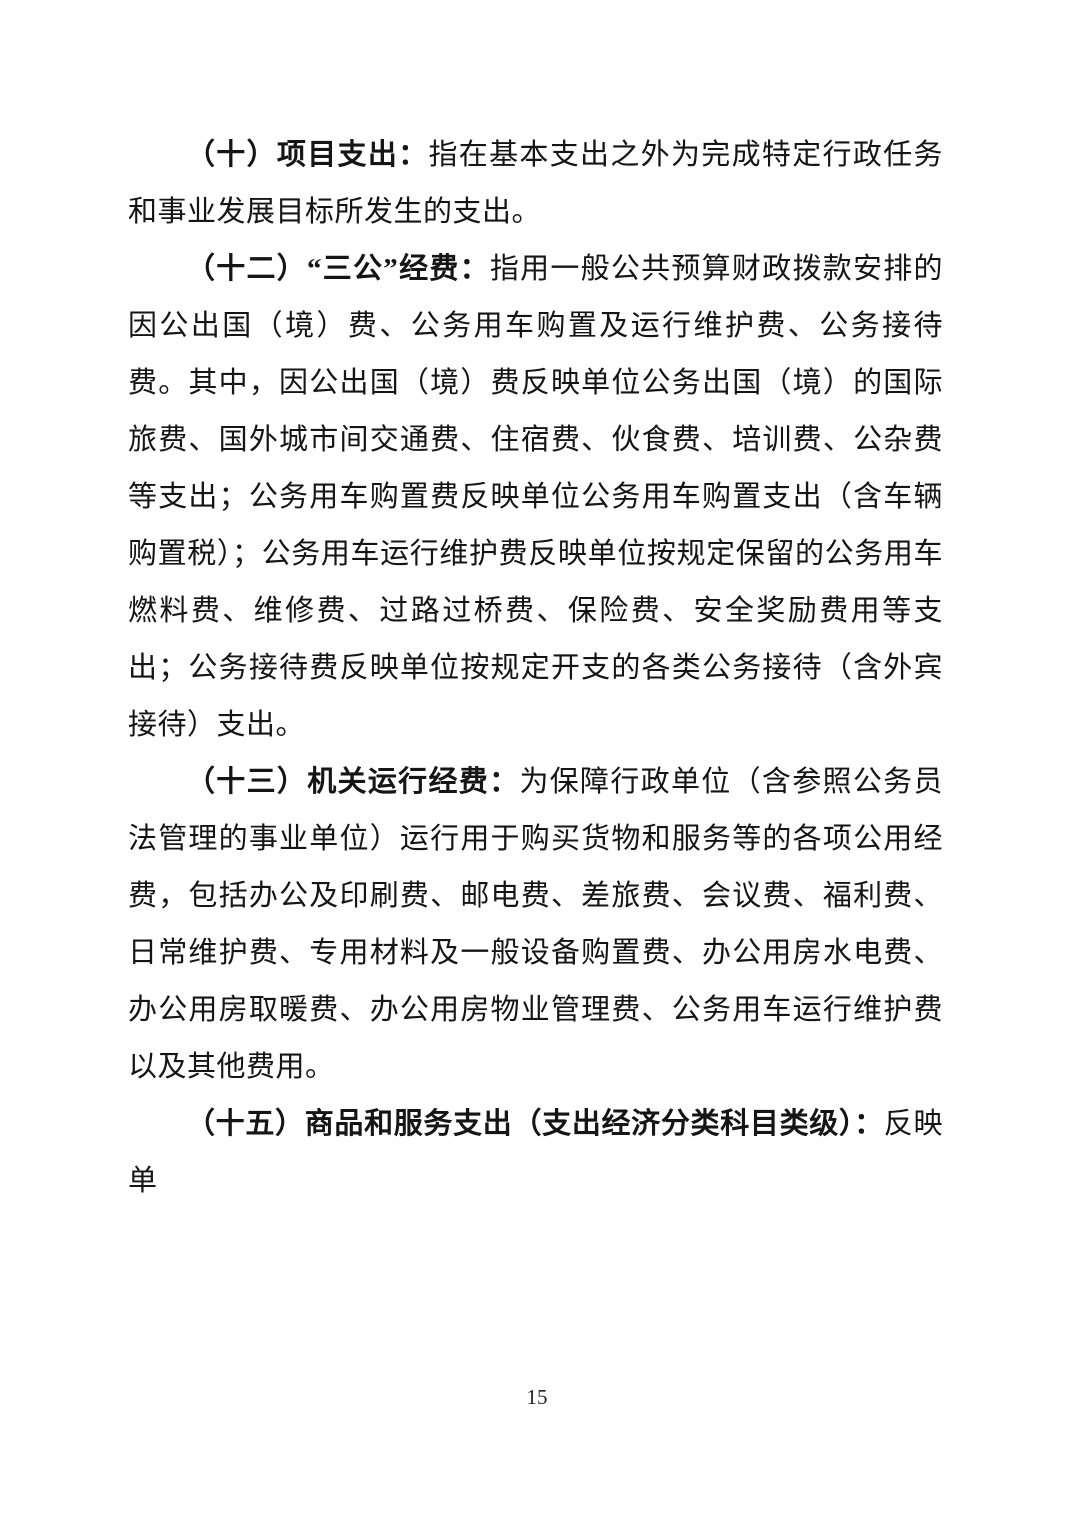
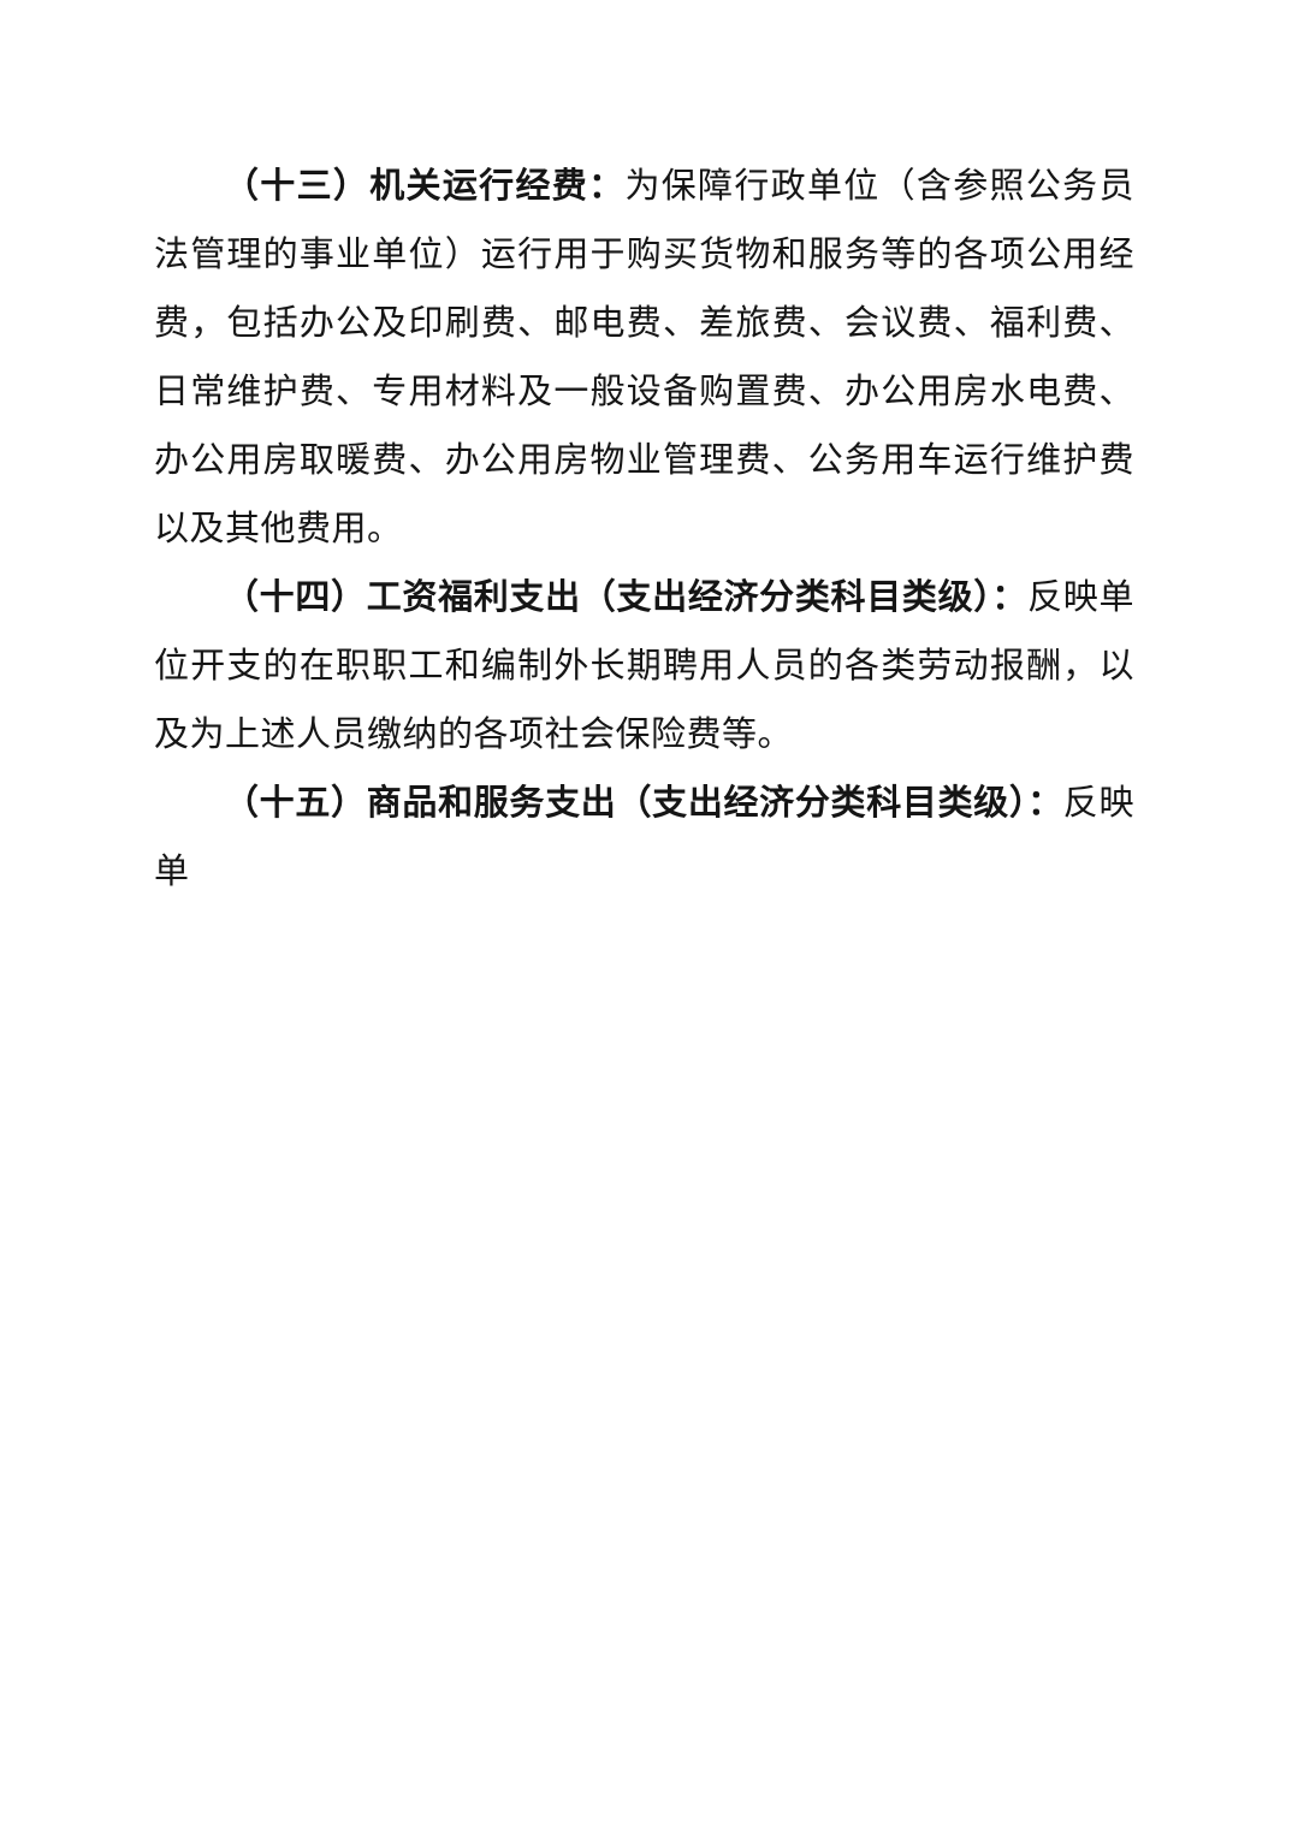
- （十）项目支出：指在基本支出之外为完成特定行政任务和事业发展目标所发生的支出。
- （十二）“三公”经费：指用一般公共预算财政拨款安排的因公出国（境）费、公务用车购置及运行维护费、公务接待费。其中，因公出国（境）费反映单位公务出国（境）的国际旅费、国外城市间交通费、住宿费、伙食费、培训费、公杂费等支出；公务用车购置费反映单位公务用车购置支出（含车辆购置税）；公务用车运行维护费反映单位按规定保留的公务用车燃料费、维修费、过路过桥费、保险费、安全奖励费用等支出；公务接待费反映单位按规定开支的各类公务接待（含外宾接待）支出。
  （十三）机关运行经费：为保障行政单位（含参照公务员法管理的事业单位）运行用于购买货物和服务等的各项公用经费，包括办公及印刷费、邮电费、差旅费、会议费、福利费、日常维护费、专用材料及一般设备购置费、办公用房水电费、办公用房取暖费、办公用房物业管理费、公务用车运行维护费以及其他费用。
+ （十四）工资福利支出（支出经济分类科目类级）：反映单位开支的在职职工和编制外长期聘用人员的各类劳动报酬，以及为上述人员缴纳的各项社会保险费等。
  （十五）商品和服务支出（支出经济分类科目类级）：反映单
- 15
